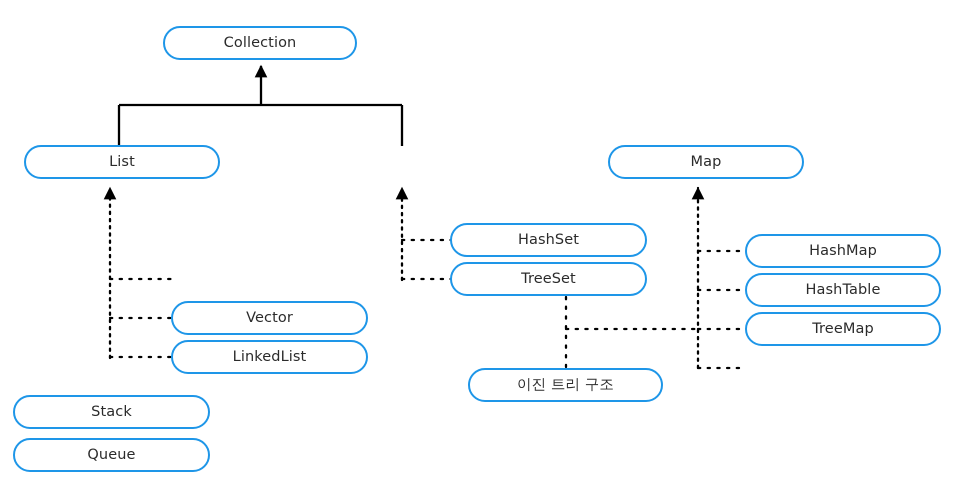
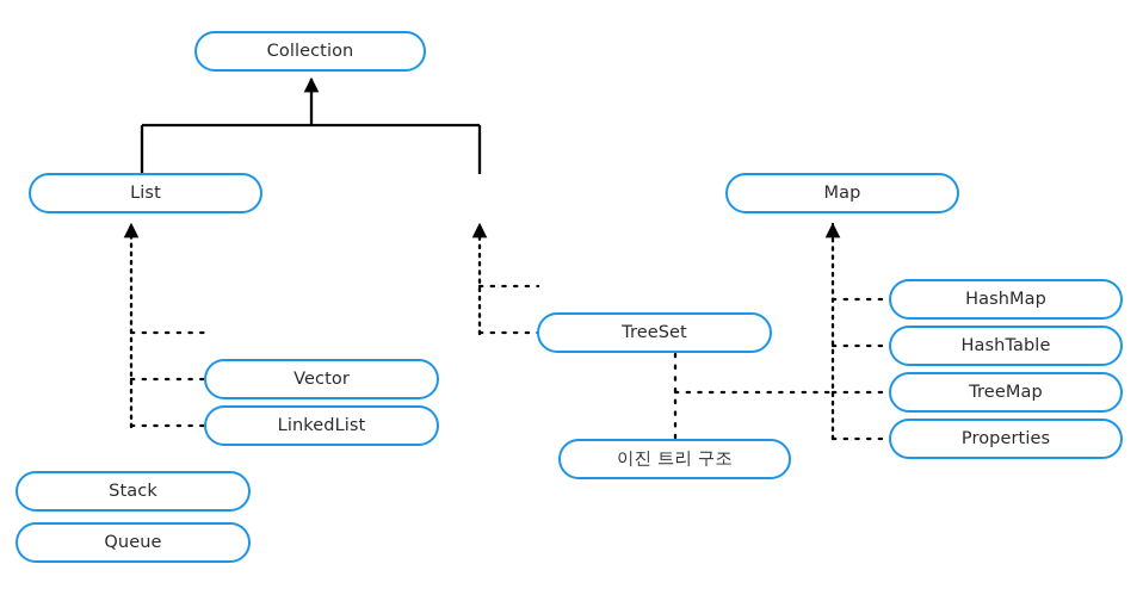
  Collection
  List
  Map
  Vector
  LinkedList
  Stack
  Queue
- HashSet
  TreeSet
  이진 트리 구조
  HashMap
  HashTable
  TreeMap
+ Properties
